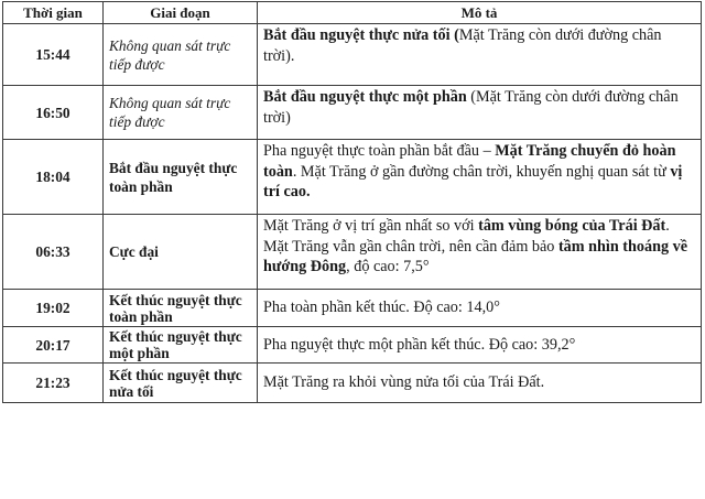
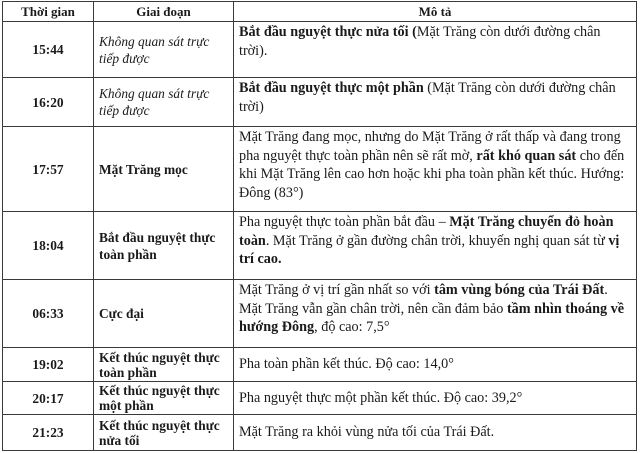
  Thời gian	Giai đoạn	Mô tả
  15:44	Không quan sát trực tiếp được	Bắt đầu nguyệt thực nửa tối (Mặt Trăng còn dưới đường chân trời).
- 16:50	Không quan sát trực tiếp được	Bắt đầu nguyệt thực một phần (Mặt Trăng còn dưới đường chân trời)
+ 16:20	Không quan sát trực tiếp được	Bắt đầu nguyệt thực một phần (Mặt Trăng còn dưới đường chân trời)
+ 17:57	Mặt Trăng mọc	Mặt Trăng đang mọc, nhưng do Mặt Trăng ở rất thấp và đang trong pha nguyệt thực toàn phần nên sẽ rất mờ, rất khó quan sát cho đến khi Mặt Trăng lên cao hơn hoặc khi pha toàn phần kết thúc. Hướng: Đông (83°)
  18:04	Bắt đầu nguyệt thực toàn phần	Pha nguyệt thực toàn phần bắt đầu – Mặt Trăng chuyển đỏ hoàn toàn. Mặt Trăng ở gần đường chân trời, khuyến nghị quan sát từ vị trí cao.
  06:33	Cực đại	Mặt Trăng ở vị trí gần nhất so với tâm vùng bóng của Trái Đất. Mặt Trăng vẫn gần chân trời, nên cần đảm bảo tầm nhìn thoáng về hướng Đông, độ cao: 7,5°
  19:02	Kết thúc nguyệt thực toàn phần	Pha toàn phần kết thúc. Độ cao: 14,0°
  20:17	Kết thúc nguyệt thực một phần	Pha nguyệt thực một phần kết thúc. Độ cao: 39,2°
  21:23	Kết thúc nguyệt thực nửa tối	Mặt Trăng ra khỏi vùng nửa tối của Trái Đất.
